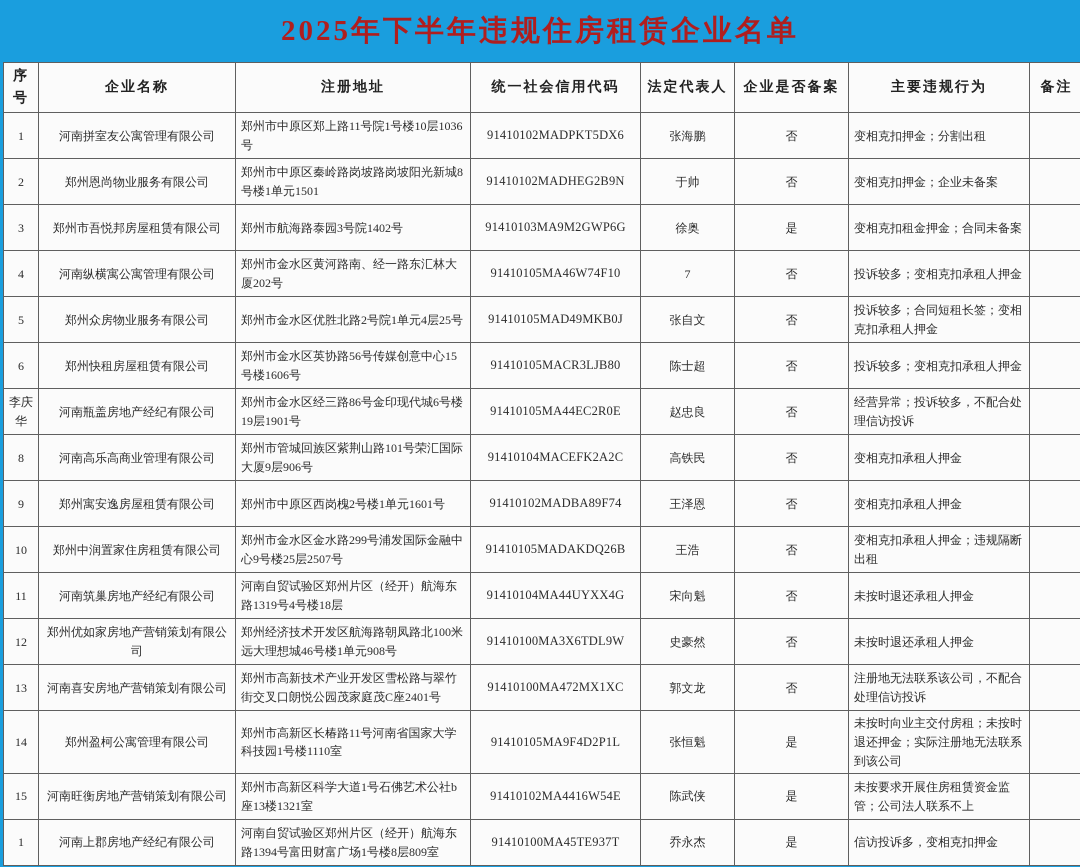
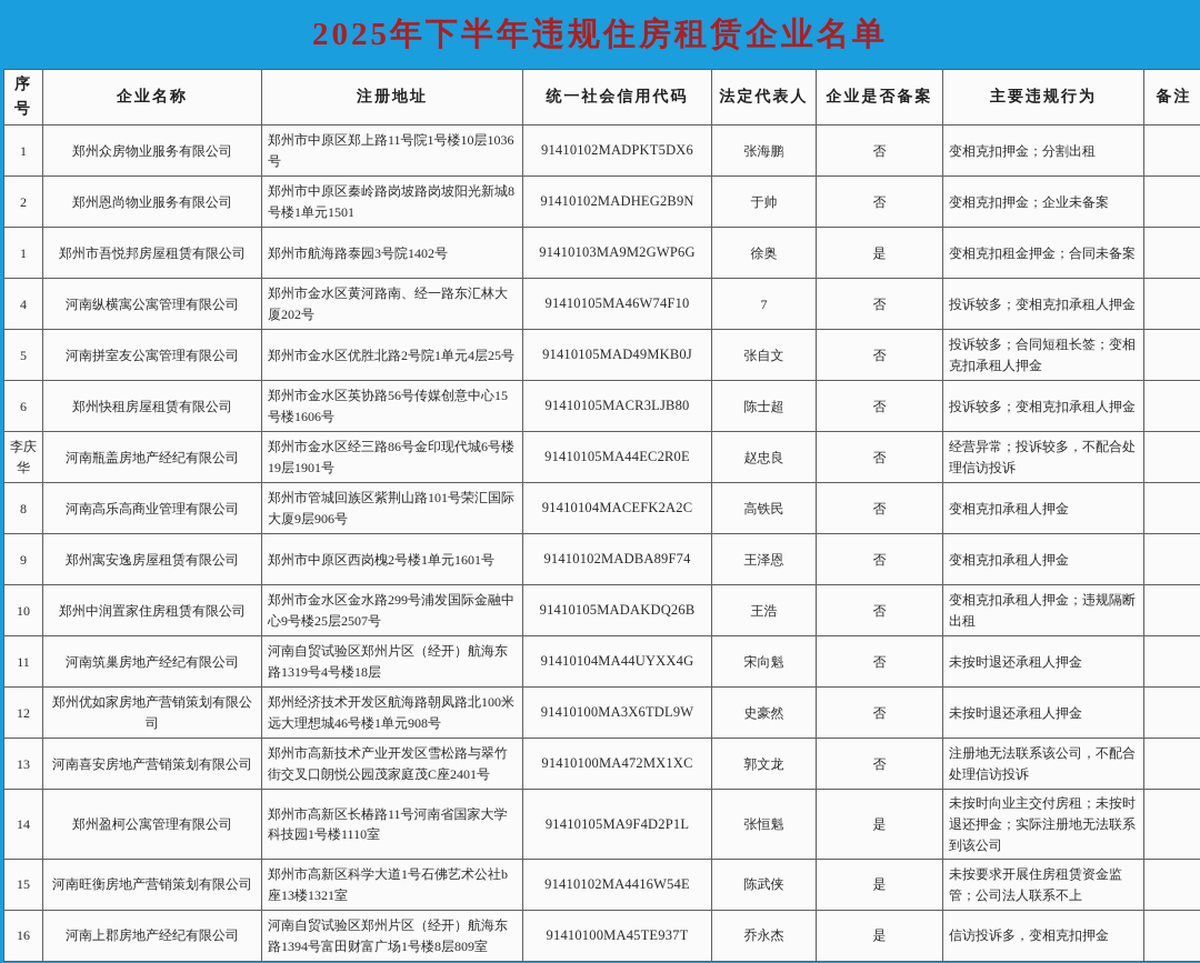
  2025年下半年违规住房租赁企业名单
  序号	企业名称	注册地址	统一社会信用代码	法定代表人	企业是否备案	主要违规行为	备注
- 1	河南拼室友公寓管理有限公司	郑州市中原区郑上路11号院1号楼10层1036号	91410102MADPKT5DX6	张海鹏	否	变相克扣押金；分割出租
+ 1	郑州众房物业服务有限公司	郑州市中原区郑上路11号院1号楼10层1036号	91410102MADPKT5DX6	张海鹏	否	变相克扣押金；分割出租
  2	郑州恩尚物业服务有限公司	郑州市中原区秦岭路岗坡路岗坡阳光新城8号楼1单元1501	91410102MADHEG2B9N	于帅	否	变相克扣押金；企业未备案
- 3	郑州市吾悦邦房屋租赁有限公司	郑州市航海路泰园3号院1402号	91410103MA9M2GWP6G	徐奥	是	变相克扣租金押金；合同未备案
+ 1	郑州市吾悦邦房屋租赁有限公司	郑州市航海路泰园3号院1402号	91410103MA9M2GWP6G	徐奥	是	变相克扣租金押金；合同未备案
  4	河南纵横寓公寓管理有限公司	郑州市金水区黄河路南、经一路东汇林大厦202号	91410105MA46W74F10	7	否	投诉较多；变相克扣承租人押金
- 5	郑州众房物业服务有限公司	郑州市金水区优胜北路2号院1单元4层25号	91410105MAD49MKB0J	张自文	否	投诉较多；合同短租长签；变相克扣承租人押金
+ 5	河南拼室友公寓管理有限公司	郑州市金水区优胜北路2号院1单元4层25号	91410105MAD49MKB0J	张自文	否	投诉较多；合同短租长签；变相克扣承租人押金
  6	郑州快租房屋租赁有限公司	郑州市金水区英协路56号传媒创意中心15号楼1606号	91410105MACR3LJB80	陈士超	否	投诉较多；变相克扣承租人押金
  李庆华	河南瓶盖房地产经纪有限公司	郑州市金水区经三路86号金印现代城6号楼19层1901号	91410105MA44EC2R0E	赵忠良	否	经营异常；投诉较多，不配合处理信访投诉
  8	河南高乐高商业管理有限公司	郑州市管城回族区紫荆山路101号荣汇国际大厦9层906号	91410104MACEFK2A2C	高铁民	否	变相克扣承租人押金
  9	郑州寓安逸房屋租赁有限公司	郑州市中原区西岗槐2号楼1单元1601号	91410102MADBA89F74	王泽恩	否	变相克扣承租人押金
  10	郑州中润置家住房租赁有限公司	郑州市金水区金水路299号浦发国际金融中心9号楼25层2507号	91410105MADAKDQ26B	王浩	否	变相克扣承租人押金；违规隔断出租
  11	河南筑巢房地产经纪有限公司	河南自贸试验区郑州片区（经开）航海东路1319号4号楼18层	91410104MA44UYXX4G	宋向魁	否	未按时退还承租人押金
  12	郑州优如家房地产营销策划有限公司	郑州经济技术开发区航海路朝凤路北100米远大理想城46号楼1单元908号	91410100MA3X6TDL9W	史豪然	否	未按时退还承租人押金
  13	河南喜安房地产营销策划有限公司	郑州市高新技术产业开发区雪松路与翠竹街交叉口朗悦公园茂家庭茂C座2401号	91410100MA472MX1XC	郭文龙	否	注册地无法联系该公司，不配合处理信访投诉
  14	郑州盈柯公寓管理有限公司	郑州市高新区长椿路11号河南省国家大学科技园1号楼1110室	91410105MA9F4D2P1L	张恒魁	是	未按时向业主交付房租；未按时退还押金；实际注册地无法联系到该公司
  15	河南旺衡房地产营销策划有限公司	郑州市高新区科学大道1号石佛艺术公社b座13楼1321室	91410102MA4416W54E	陈武侠	是	未按要求开展住房租赁资金监管；公司法人联系不上
- 1	河南上郡房地产经纪有限公司	河南自贸试验区郑州片区（经开）航海东路1394号富田财富广场1号楼8层809室	91410100MA45TE937T	乔永杰	是	信访投诉多，变相克扣押金
+ 16	河南上郡房地产经纪有限公司	河南自贸试验区郑州片区（经开）航海东路1394号富田财富广场1号楼8层809室	91410100MA45TE937T	乔永杰	是	信访投诉多，变相克扣押金
